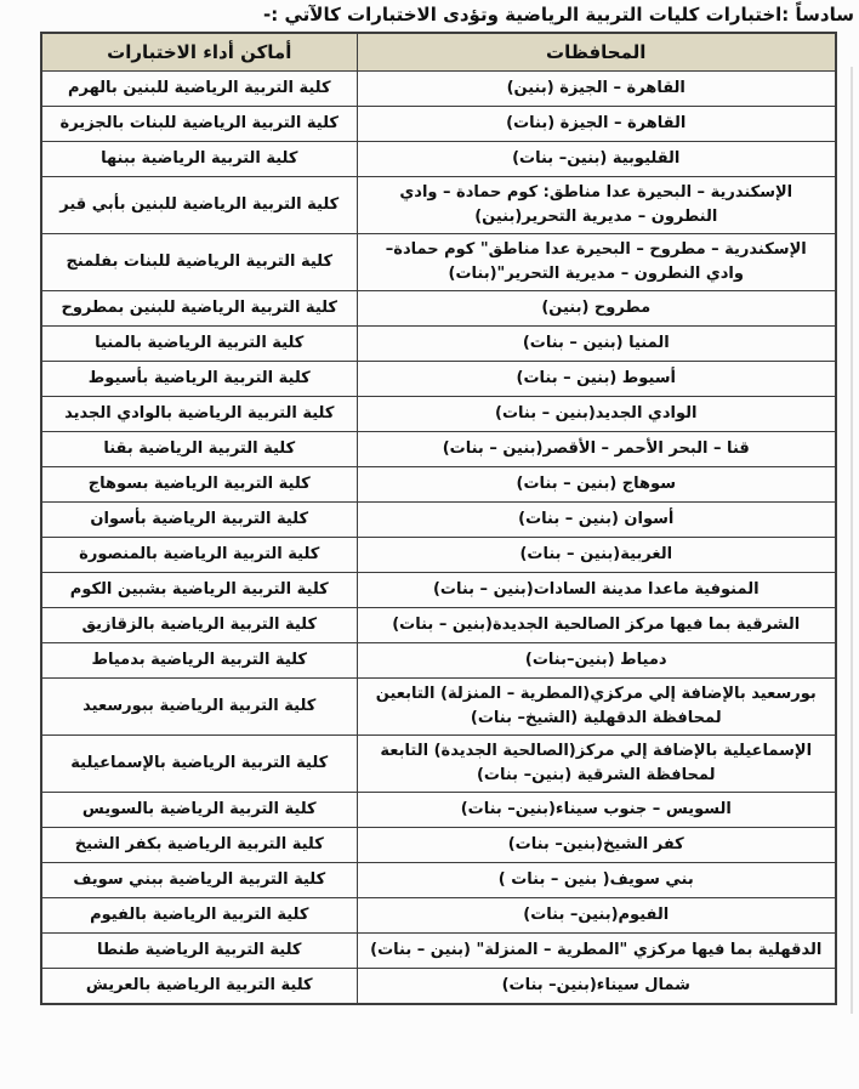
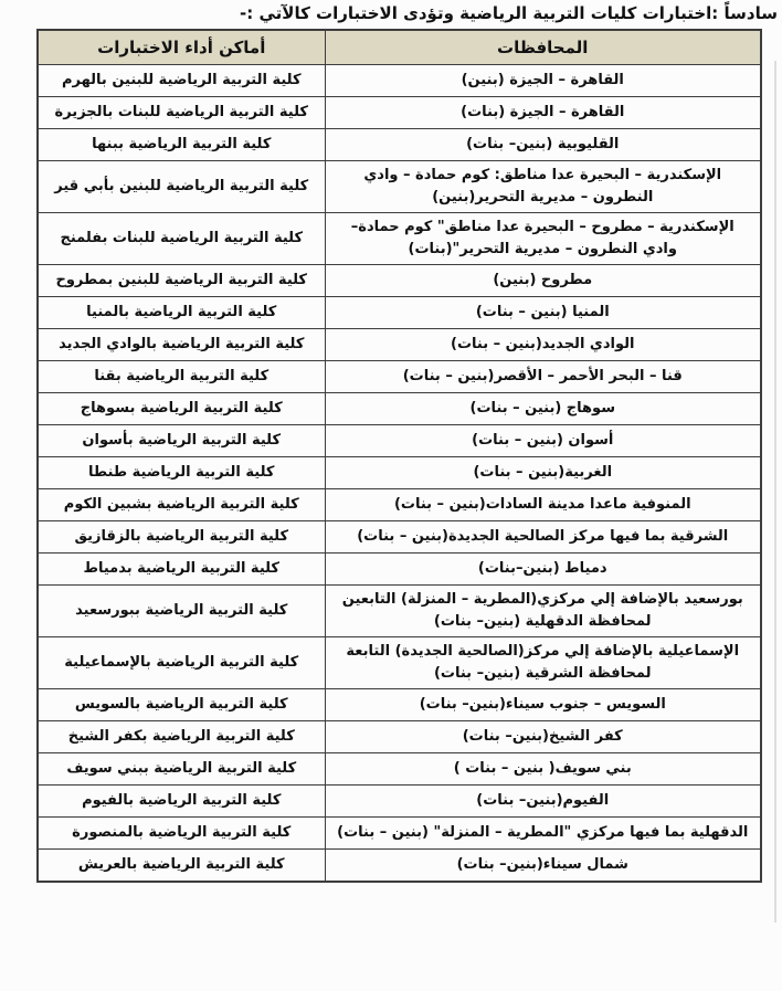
  سادساً :اختبارات كليات التربية الرياضية وتؤدى الاختبارات كالآتي :-
  المحافظات	أماكن أداء الاختبارات
  القاهرة – الجيزة (بنين)	كلية التربية الرياضية للبنين بالهرم
  القاهرة – الجيزة (بنات)	كلية التربية الرياضية للبنات بالجزيرة
  القليوبية (بنين– بنات)	كلية التربية الرياضية ببنها
  الإسكندرية – البحيرة عدا مناطق: كوم حمادة – وادي النطرون – مديرية التحرير(بنين)	كلية التربية الرياضية للبنين بأبي قير
  الإسكندرية – مطروح – البحيرة عدا مناطق" كوم حمادة– وادي النطرون – مديرية التحرير"(بنات)	كلية التربية الرياضية للبنات بفلمنج
  مطروح (بنين)	كلية التربية الرياضية للبنين بمطروح
  المنيا (بنين – بنات)	كلية التربية الرياضية بالمنيا
- أسيوط (بنين – بنات)	كلية التربية الرياضية بأسيوط
  الوادي الجديد(بنين – بنات)	كلية التربية الرياضية بالوادي الجديد
  قنا – البحر الأحمر – الأقصر(بنين – بنات)	كلية التربية الرياضية بقنا
  سوهاج (بنين – بنات)	كلية التربية الرياضية بسوهاج
  أسوان (بنين – بنات)	كلية التربية الرياضية بأسوان
- الغربية(بنين – بنات)	كلية التربية الرياضية بالمنصورة
+ الغربية(بنين – بنات)	كلية التربية الرياضية طنطا
  المنوفية ماعدا مدينة السادات(بنين – بنات)	كلية التربية الرياضية بشبين الكوم
  الشرقية بما فيها مركز الصالحية الجديدة(بنين – بنات)	كلية التربية الرياضية بالزقازيق
  دمياط (بنين–بنات)	كلية التربية الرياضية بدمياط
- بورسعيد بالإضافة إلي مركزي(المطرية – المنزلة) التابعين لمحافظة الدقهلية (الشيخ– بنات)	كلية التربية الرياضية ببورسعيد
+ بورسعيد بالإضافة إلي مركزي(المطرية – المنزلة) التابعين لمحافظة الدقهلية (بنين– بنات)	كلية التربية الرياضية ببورسعيد
  الإسماعيلية بالإضافة إلي مركز(الصالحية الجديدة) التابعة لمحافظة الشرقية (بنين– بنات)	كلية التربية الرياضية بالإسماعيلية
  السويس – جنوب سيناء(بنين– بنات)	كلية التربية الرياضية بالسويس
  كفر الشيخ(بنين– بنات)	كلية التربية الرياضية بكفر الشيخ
  بني سويف( بنين – بنات )	كلية التربية الرياضية ببني سويف
  الفيوم(بنين– بنات)	كلية التربية الرياضية بالفيوم
- الدقهلية بما فيها مركزي "المطرية – المنزلة" (بنين – بنات)	كلية التربية الرياضية طنطا
+ الدقهلية بما فيها مركزي "المطرية – المنزلة" (بنين – بنات)	كلية التربية الرياضية بالمنصورة
  شمال سيناء(بنين– بنات)	كلية التربية الرياضية بالعريش
